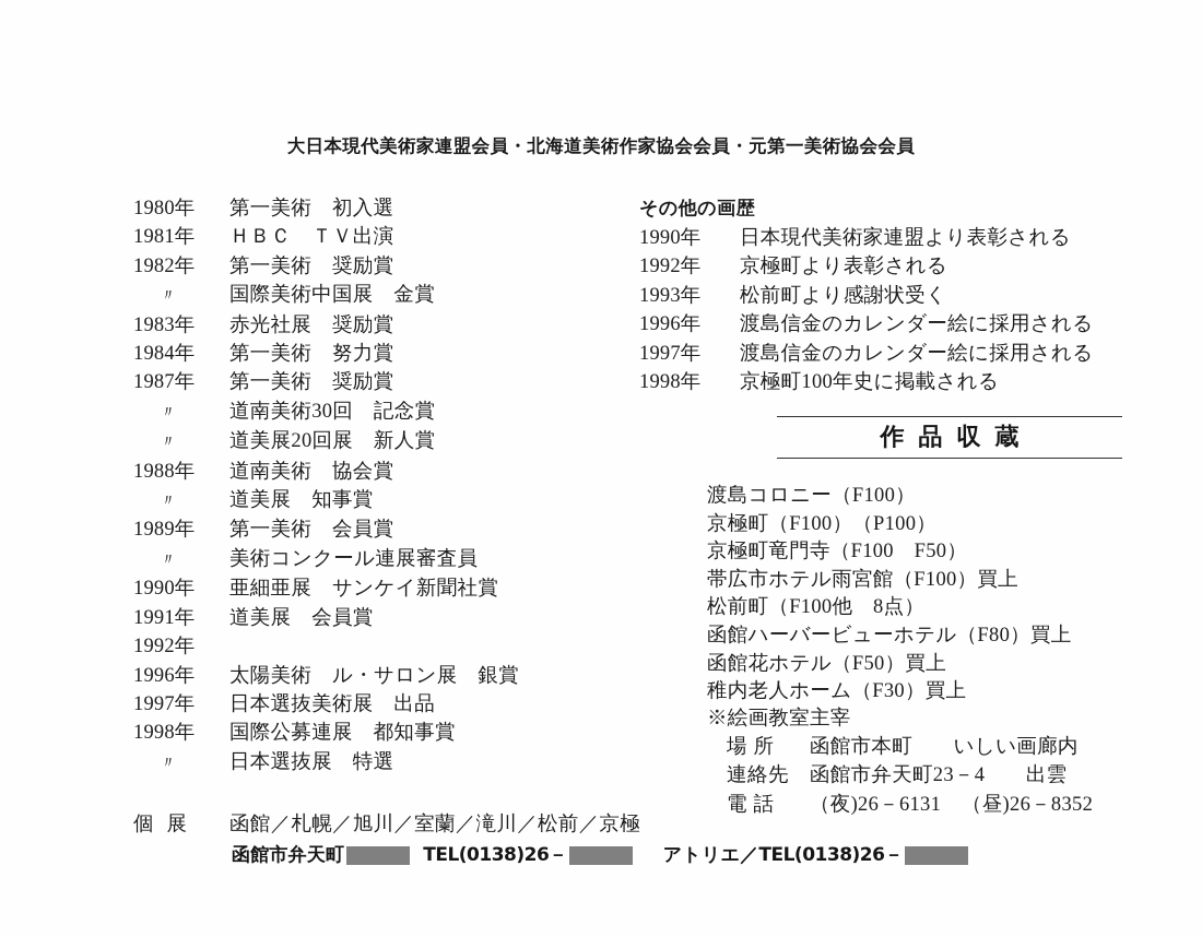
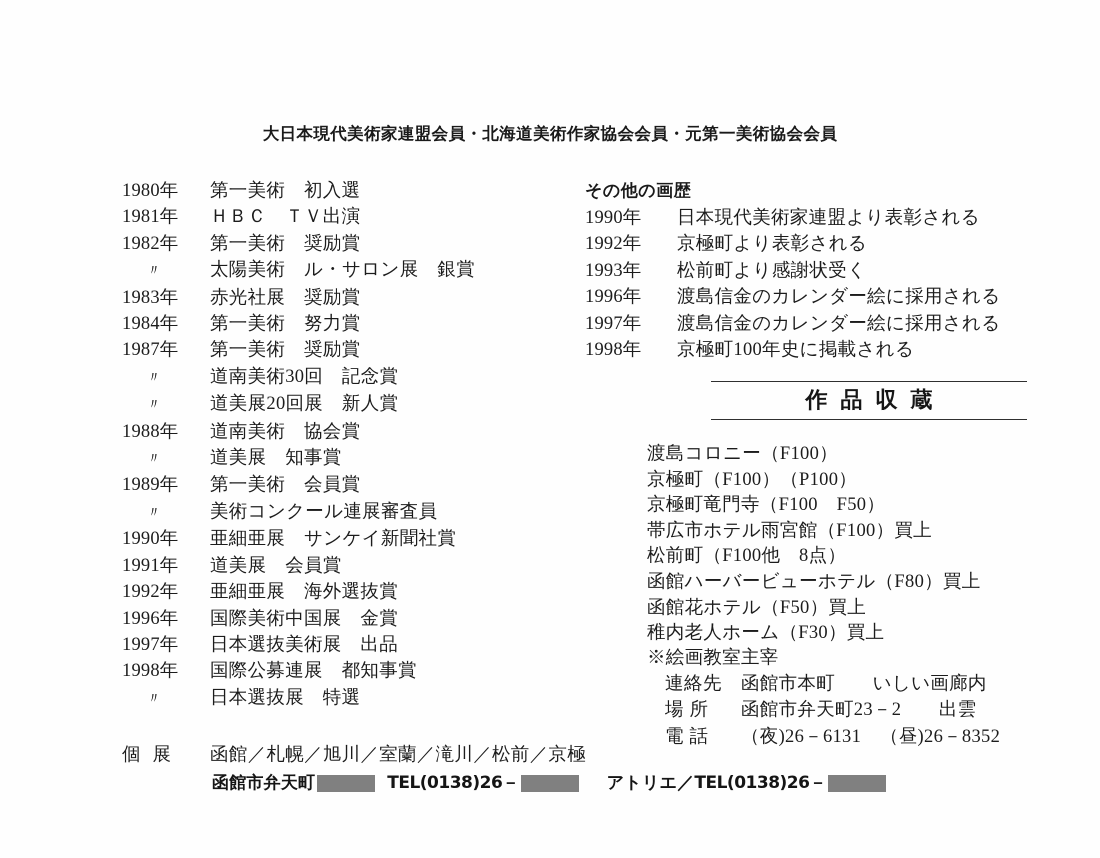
  大日本現代美術家連盟会員・北海道美術作家協会会員・元第一美術協会会員
  1980年
  第一美術 初入選
  1981年
  ＨＢＣ ＴＶ出演
  1982年
  第一美術 奨励賞
  〃
- 国際美術中国展 金賞
+ 太陽美術 ル・サロン展 銀賞
  1983年
  赤光社展 奨励賞
  1984年
  第一美術 努力賞
  1987年
  第一美術 奨励賞
  〃
  道南美術30回 記念賞
  〃
  道美展20回展 新人賞
  1988年
  道南美術 協会賞
  〃
  道美展 知事賞
  1989年
  第一美術 会員賞
  〃
  美術コンクール連展審査員
  1990年
  亜細亜展 サンケイ新聞社賞
  1991年
  道美展 会員賞
  1992年
+ 亜細亜展 海外選抜賞
  1996年
- 太陽美術 ル・サロン展 銀賞
+ 国際美術中国展 金賞
  1997年
  日本選抜美術展 出品
  1998年
  国際公募連展 都知事賞
  〃
  日本選抜展 特選
  個展
  函館／札幌／旭川／室蘭／滝川／松前／京極
  その他の画歴
  1990年
  日本現代美術家連盟より表彰される
  1992年
  京極町より表彰される
  1993年
  松前町より感謝状受く
  1996年
  渡島信金のカレンダー絵に採用される
  1997年
  渡島信金のカレンダー絵に採用される
  1998年
  京極町100年史に掲載される
  作品収蔵
  渡島コロニー（F100）
  京極町（F100）（P100）
  京極町竜門寺（F100 F50）
  帯広市ホテル雨宮館（F100）買上
  松前町（F100他 8点）
  函館ハーバービューホテル（F80）買上
  函館花ホテル（F50）買上
  稚内老人ホーム（F30）買上
  ※絵画教室主宰
- 場所
+ 連絡先
  函館市本町 いしい画廊内
- 連絡先
+ 場所
- 函館市弁天町23－4 出雲
+ 函館市弁天町23－2 出雲
  電話
  （夜)26－6131 （昼)26－8352
  函館市弁天町
  TEL(0138)26－
  アトリエ／
  TEL(0138)26－
